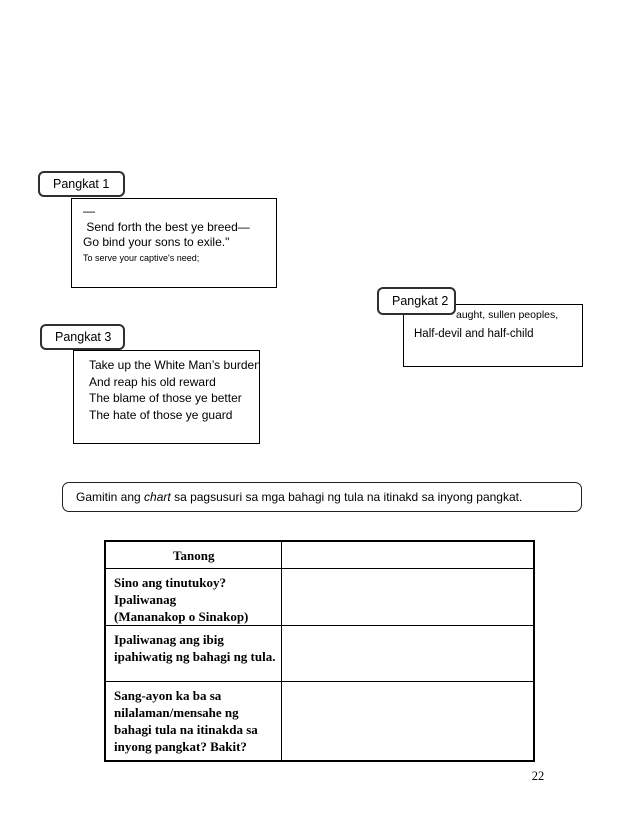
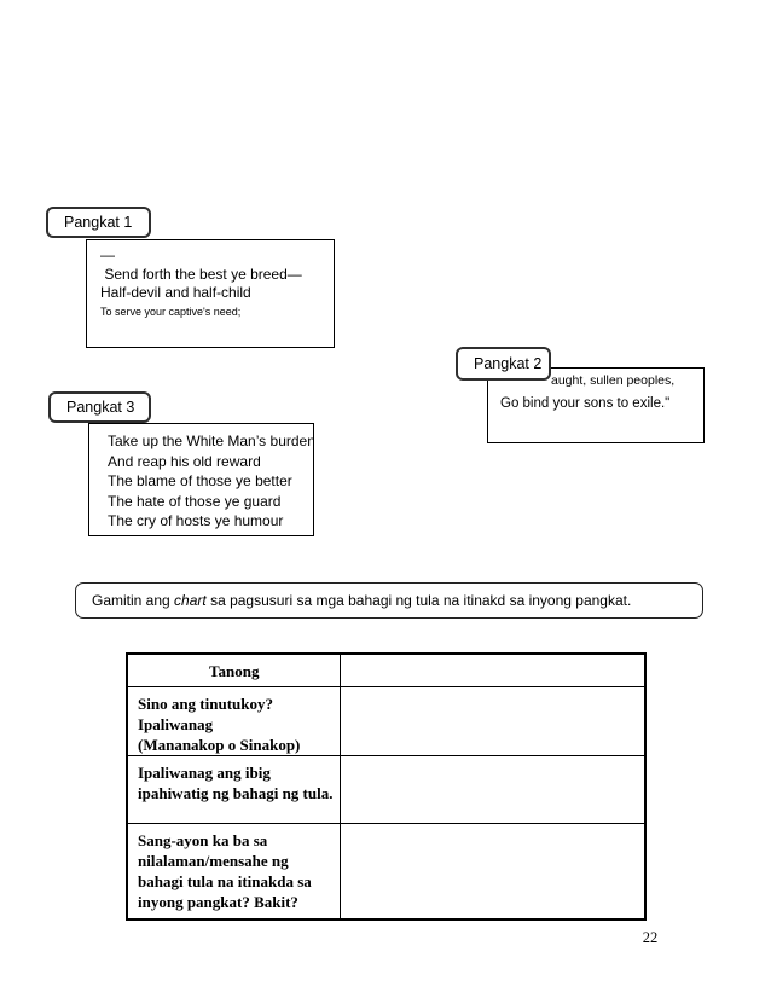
  —
  Send forth the best ye breed—
- Go bind your sons to exile."
+ Half-devil and half-child
  To serve your captive's need;
  Pangkat 1
  aught, sullen peoples,
- Half-devil and half-child
+ Go bind your sons to exile."
  Pangkat 2
  Take up the White Man’s burden
  And reap his old reward
  The blame of those ye better
  The hate of those ye guard
+ The cry of hosts ye humour
  Pangkat 3
  Gamitin ang
  chart
  sa pagsusuri sa mga bahagi ng tula na itinakd sa inyong pangkat.
  Tanong
  Sino ang tinutukoy? Ipaliwanag (Mananakop o Sinakop)
  Ipaliwanag ang ibig ipahiwatig ng bahagi ng tula.
  Sang-ayon ka ba sa nilalaman/mensahe ng bahagi tula na itinakda sa inyong pangkat? Bakit?
  22
